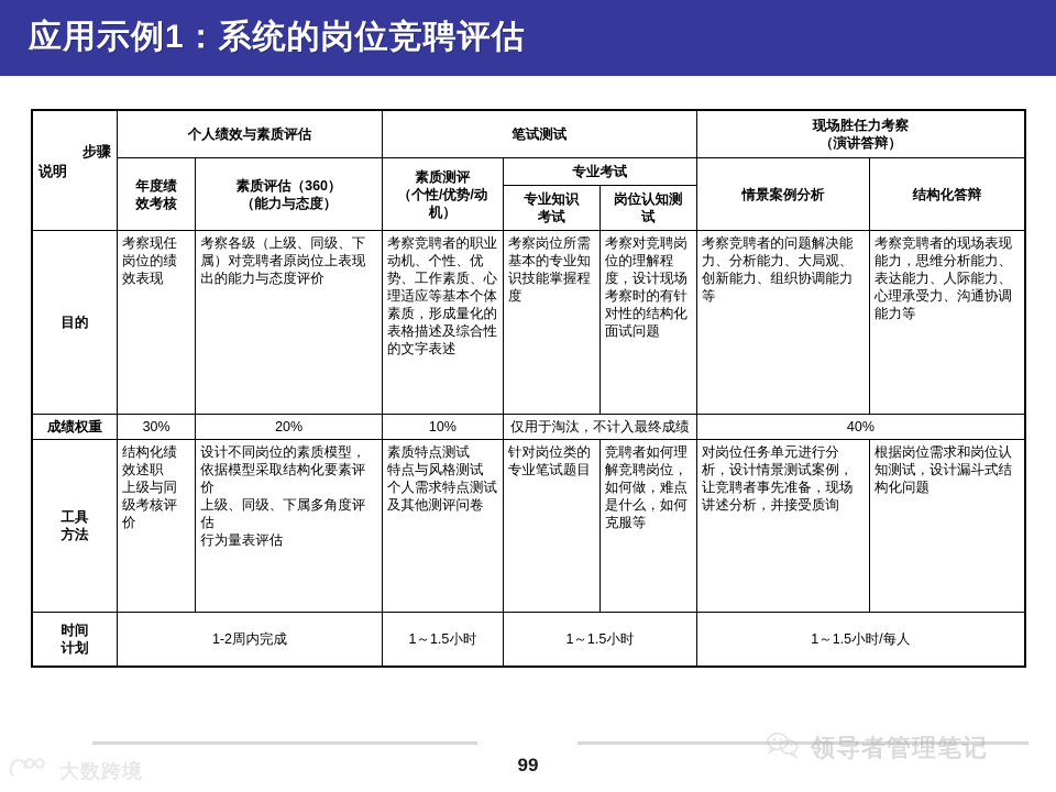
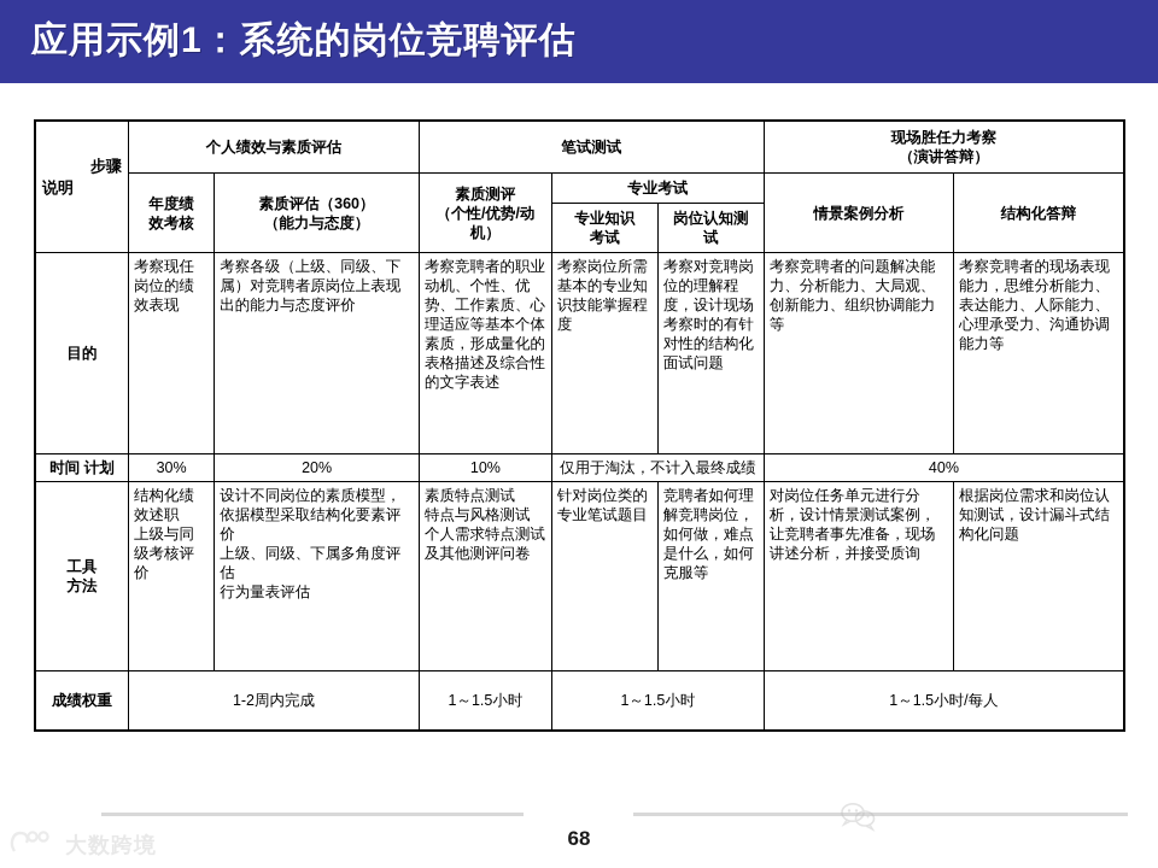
  应用示例1：系统的岗位竞聘评估
  步骤 说明	个人绩效与素质评估	笔试测试	现场胜任力考察 （演讲答辩）
  年度绩 效考核	素质评估（360） （能力与态度）	素质测评 （个性/优势/动 机）
  专业考试
  专业知识 考试	岗位认知测 试
  				情景案例分析	结构化答辩
  目的	考察现任岗位的绩效表现	考察各级（上级、同级、下属）对竞聘者原岗位上表现出的能力与态度评价	考察竞聘者的职业动机、个性、优势、工作素质、心理适应等基本个体素质，形成量化的表格描述及综合性的文字表述	考察岗位所需基本的专业知识技能掌握程度	考察对竞聘岗位的理解程度，设计现场考察时的有针对性的结构化面试问题	考察竞聘者的问题解决能力、分析能力、大局观、创新能力、组织协调能力等	考察竞聘者的现场表现能力，思维分析能力、表达能力、人际能力、心理承受力、沟通协调能力等
- 成绩权重	30%	20%	10%	仅用于淘汰，不计入最终成绩	40%
+ 时间 计划	30%	20%	10%	仅用于淘汰，不计入最终成绩	40%
  工具 方法	结构化绩效述职 上级与同级考核评价	设计不同岗位的素质模型，依据模型采取结构化要素评价 上级、同级、下属多角度评估 行为量表评估	素质特点测试 特点与风格测试 个人需求特点测试 及其他测评问卷	针对岗位类的专业笔试题目	竞聘者如何理解竞聘岗位，如何做，难点是什么，如何克服等	对岗位任务单元进行分析，设计情景测试案例，让竞聘者事先准备，现场讲述分析，并接受质询	根据岗位需求和岗位认知测试，设计漏斗式结构化问题
- 时间 计划	1-2周内完成	1～1.5小时	1～1.5小时	1～1.5小时/每人
+ 成绩权重	1-2周内完成	1～1.5小时	1～1.5小时	1～1.5小时/每人
- 99
+ 68
- 领导者管理笔记
